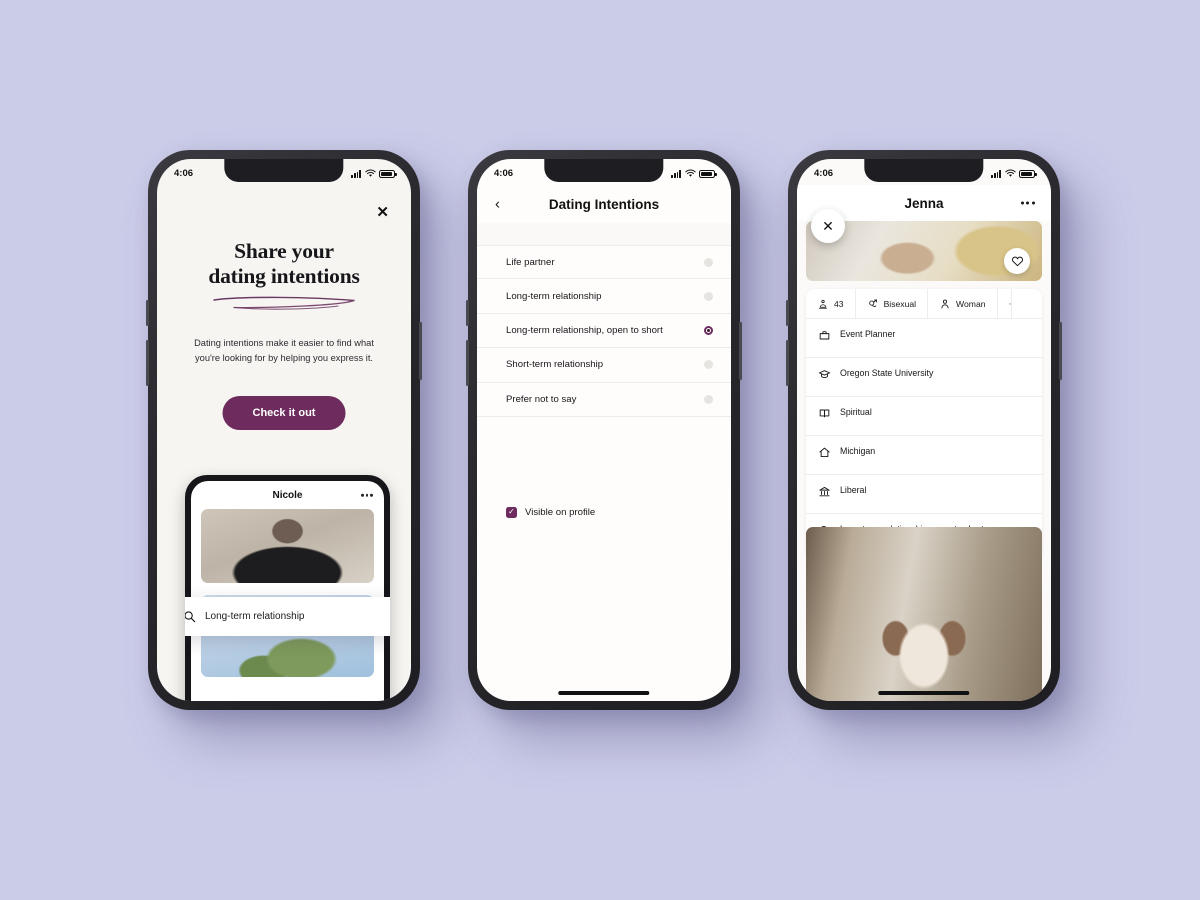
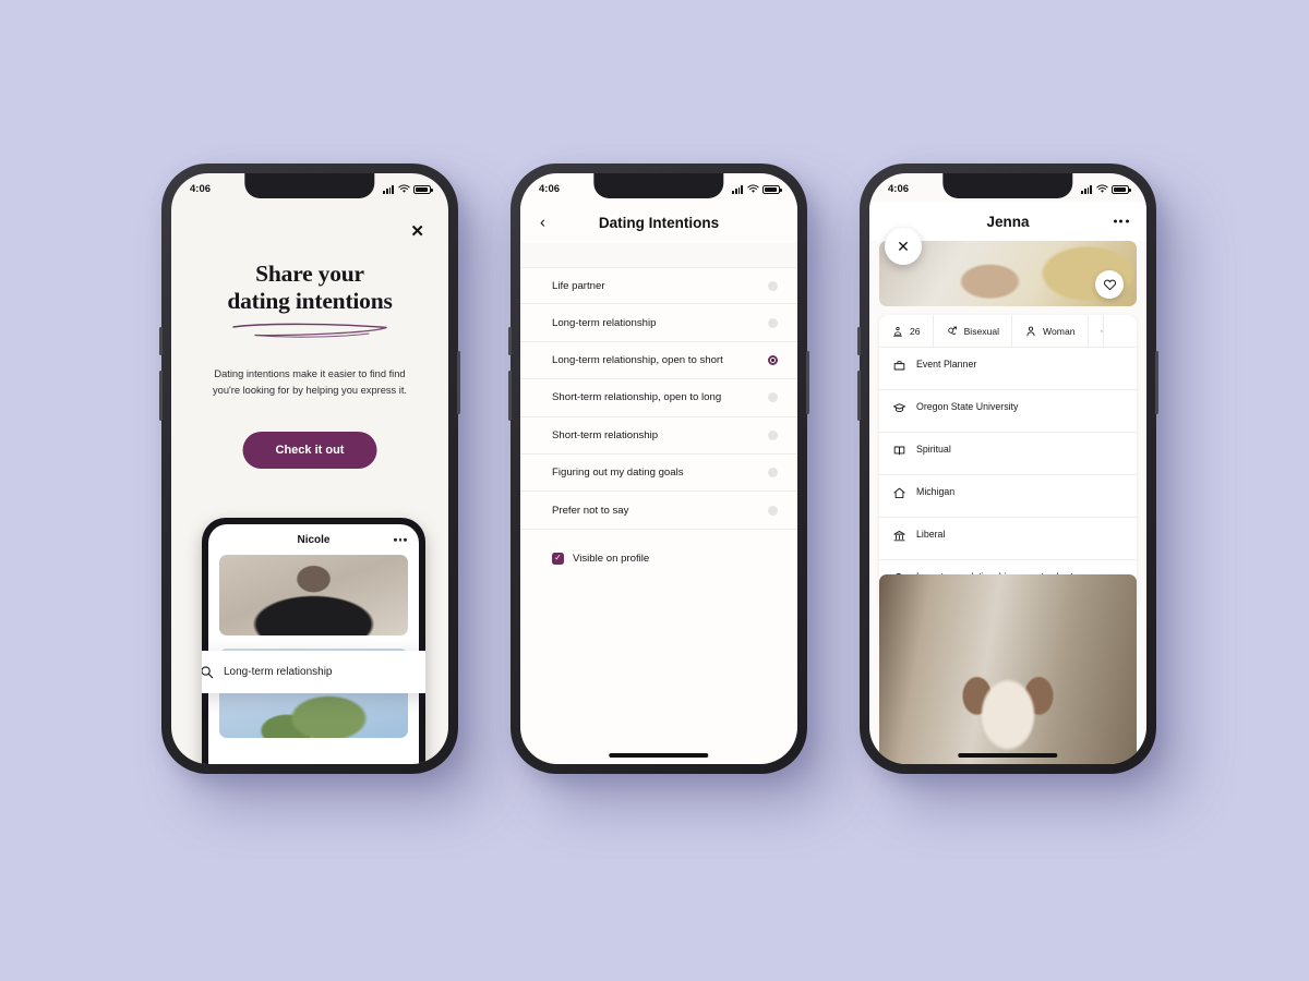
  4:06
  ✕
  Share your
  dating intentions
- Dating intentions make it easier to find what you're looking for by helping you express it.
+ Dating intentions make it easier to find find you're looking for by helping you express it.
  Check it out
  Nicole
  Long-term relationship
  4:06
  ‹
  Dating Intentions
  Life partner
  Long-term relationship
  Long-term relationship, open to short
+ Short-term relationship, open to long
  Short-term relationship
+ Figuring out my dating goals
  Prefer not to say
  ✓
  Visible on profile
  4:06
  Jenna
- 43
+ 26
  Bisexual
  Woman
  Event Planner
  Oregon State University
  Spiritual
  Michigan
  Liberal
  ✕
